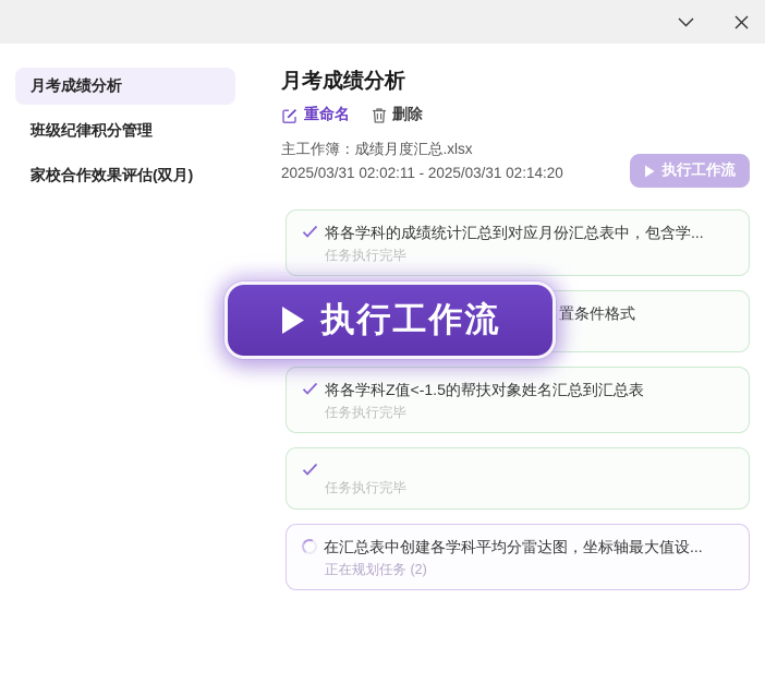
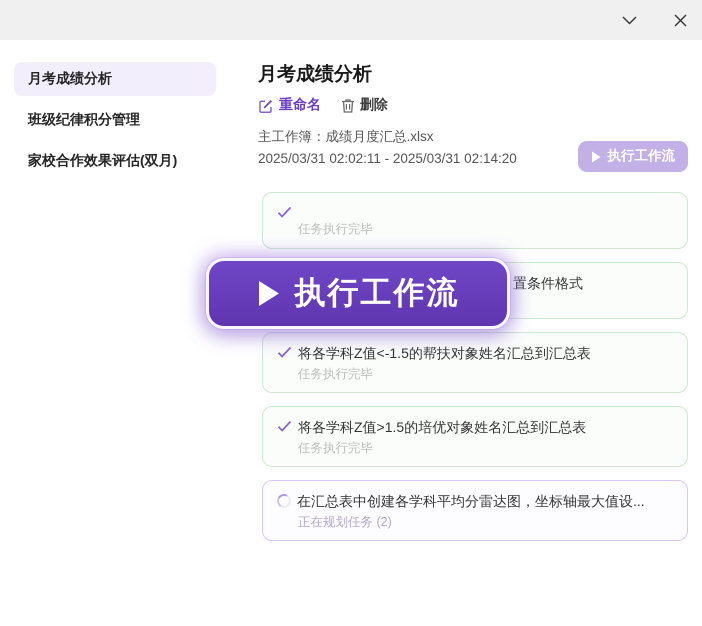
  月考成绩分析
  班级纪律积分管理
  家校合作效果评估(双月)
  月考成绩分析
  重命名
  删除
  主工作簿：成绩月度汇总.xlsx
  2025/03/31 02:02:11 - 2025/03/31 02:14:20
  执行工作流
- 将各学科的成绩统计汇总到对应月份汇总表中，包含学...
  任务执行完毕
  置条件格式
  将各学科Z值<-1.5的帮扶对象姓名汇总到汇总表
  任务执行完毕
+ 将各学科Z值>1.5的培优对象姓名汇总到汇总表
  任务执行完毕
  在汇总表中创建各学科平均分雷达图，坐标轴最大值设...
  正在规划任务 (2)
  执行工作流
